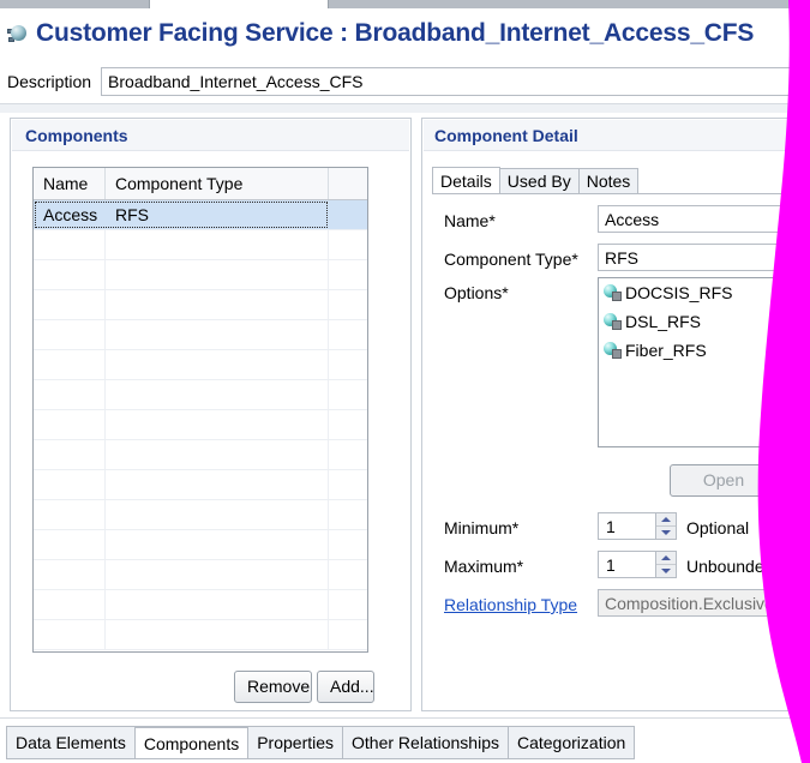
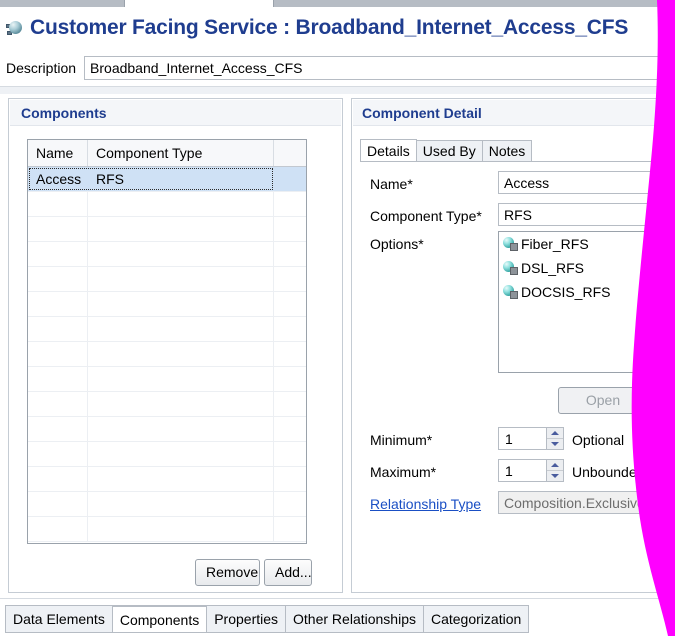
  Customer Facing Service : Broadband_Internet_Access_CFS
  Description
  Broadband_Internet_Access_CFS
  Components
  Name
  Component Type
  Access
  RFS
  Remove
  Add...
  Component Detail
  Details
  Used By
  Notes
  Name*
  Access
  Component Type*
  RFS
  Options*
- DOCSIS_RFS
+ Fiber_RFS
  DSL_RFS
- Fiber_RFS
+ DOCSIS_RFS
  Open
  Minimum*
  1
  Optional
  Maximum*
  1
  Unbounde
  Relationship Type
  Composition.Exclusiv
  Data Elements
  Components
  Properties
  Other Relationships
  Categorization
